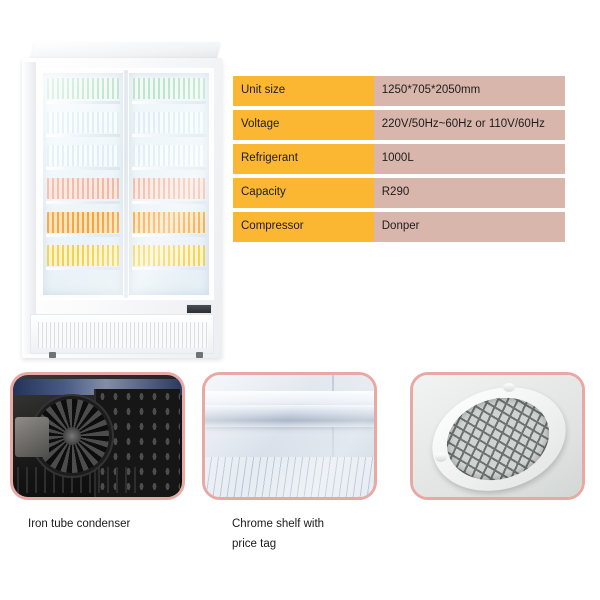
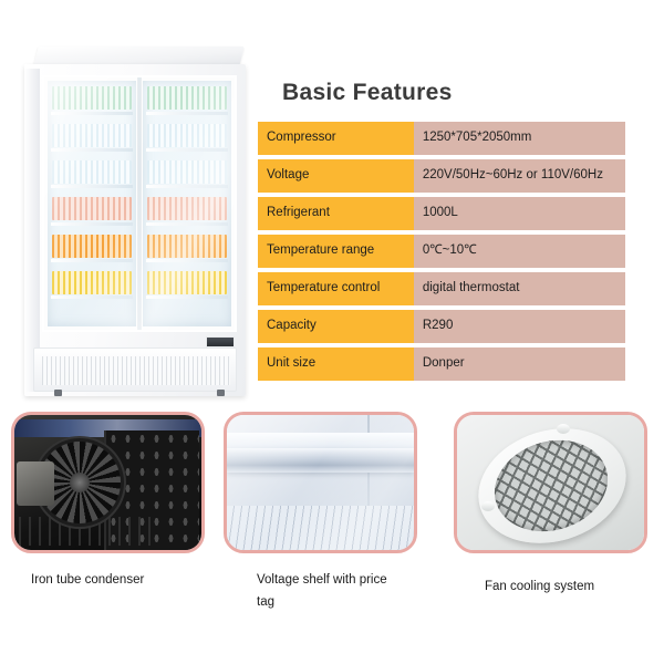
+ Basic Features
- Unit size	1250*705*2050mm
+ Compressor	1250*705*2050mm
  Voltage	220V/50Hz~60Hz or 110V/60Hz
  Refrigerant	1000L
+ Temperature range	0℃~10℃
+ Temperature control	digital thermostat
  Capacity	R290
- Compressor	Donper
+ Unit size	Donper
  Iron tube condenser
- Chrome shelf with price tag
+ Voltage shelf with price tag
+ Fan cooling system
